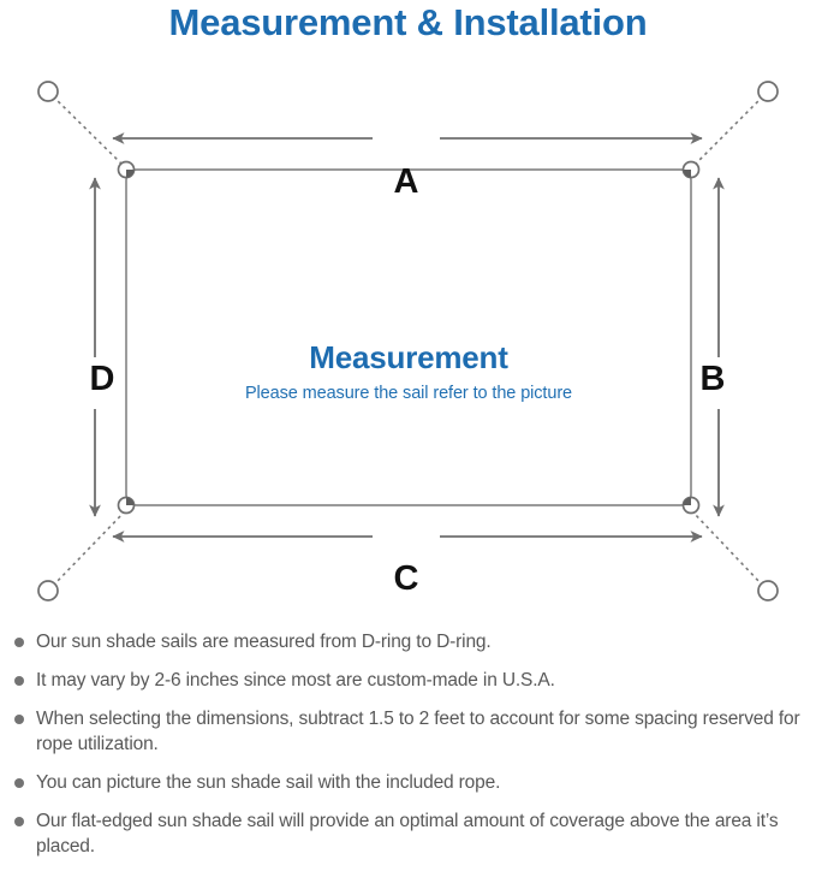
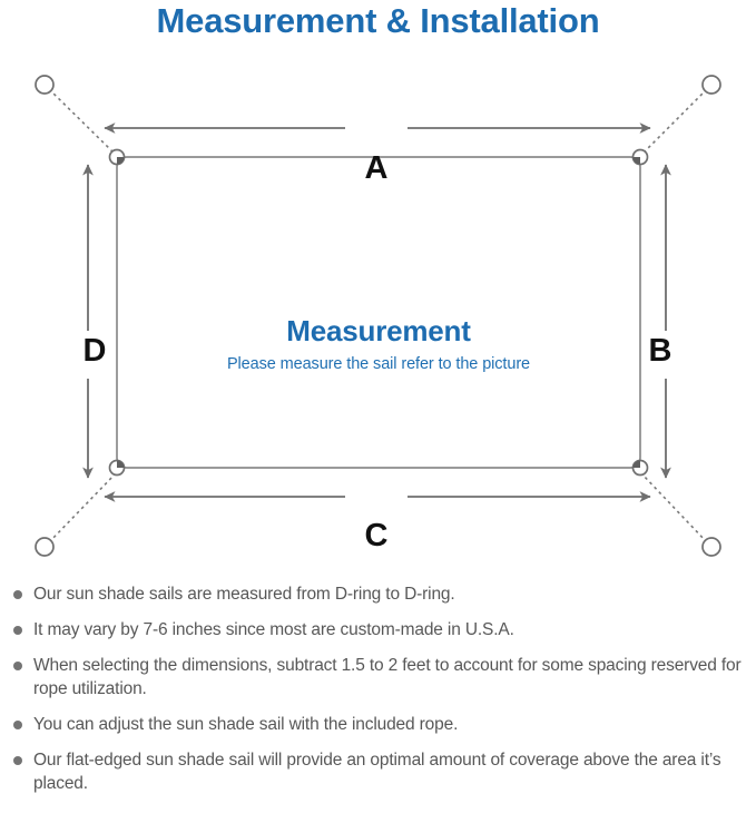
  Measurement & Installation
  A
  B
  C
  D
  Measurement
  Please measure the sail refer to the picture
  Our sun shade sails are measured from D-ring to D-ring.
- It may vary by 2-6 inches since most are custom-made in U.S.A.
+ It may vary by 7-6 inches since most are custom-made in U.S.A.
  When selecting the dimensions, subtract 1.5 to 2 feet to account for some spacing reserved for rope utilization.
- You can picture the sun shade sail with the included rope.
+ You can adjust the sun shade sail with the included rope.
  Our flat-edged sun shade sail will provide an optimal amount of coverage above the area it’s placed.
